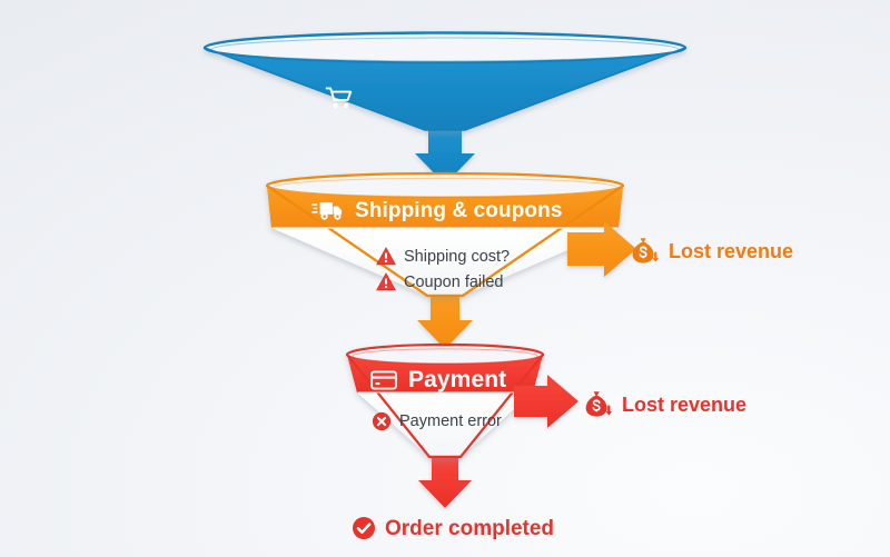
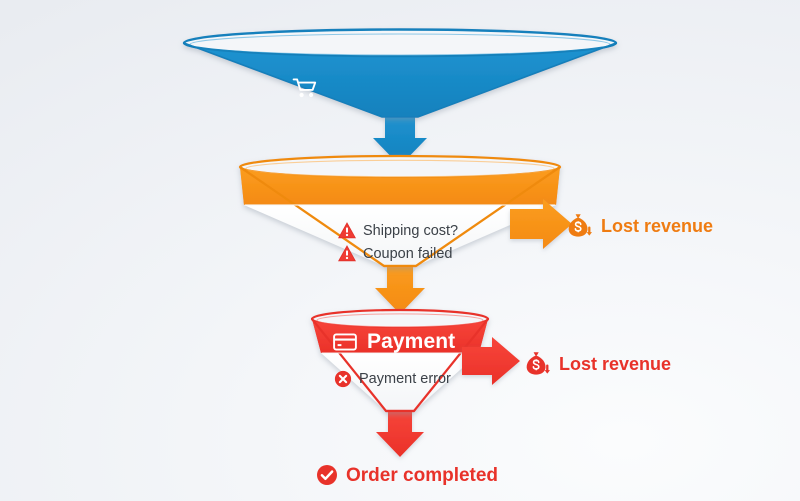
- Shipping & coupons
  Shipping cost?
  Coupon failed
  Payment
  Payment error
  Lost revenue
  Lost revenue
  Order completed
